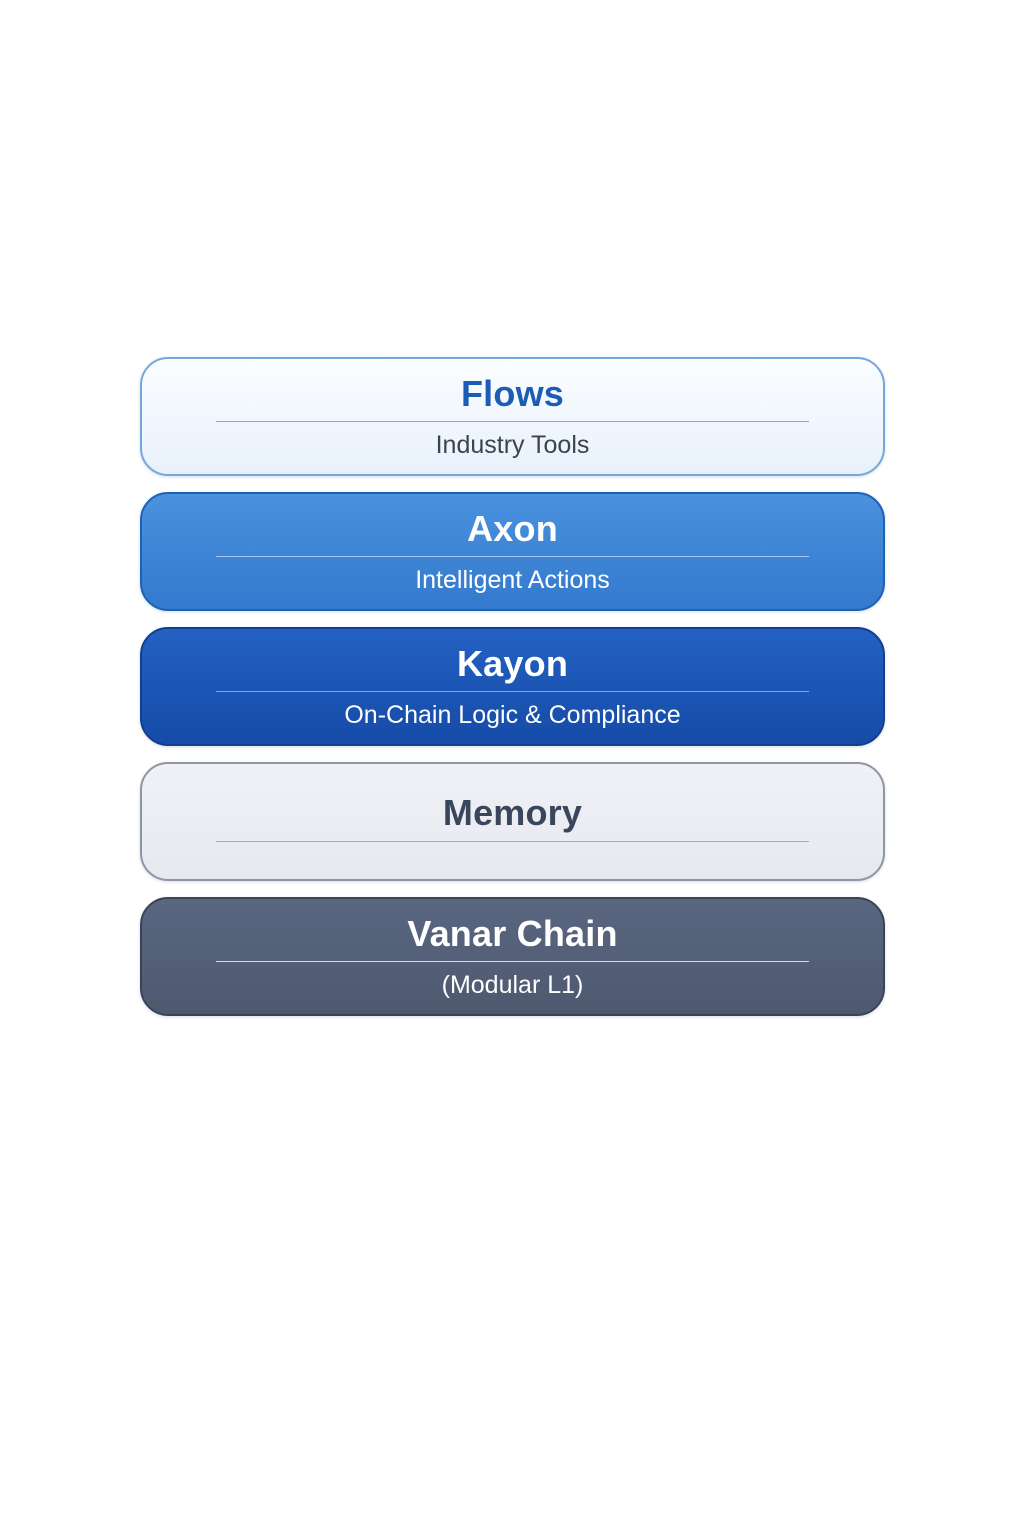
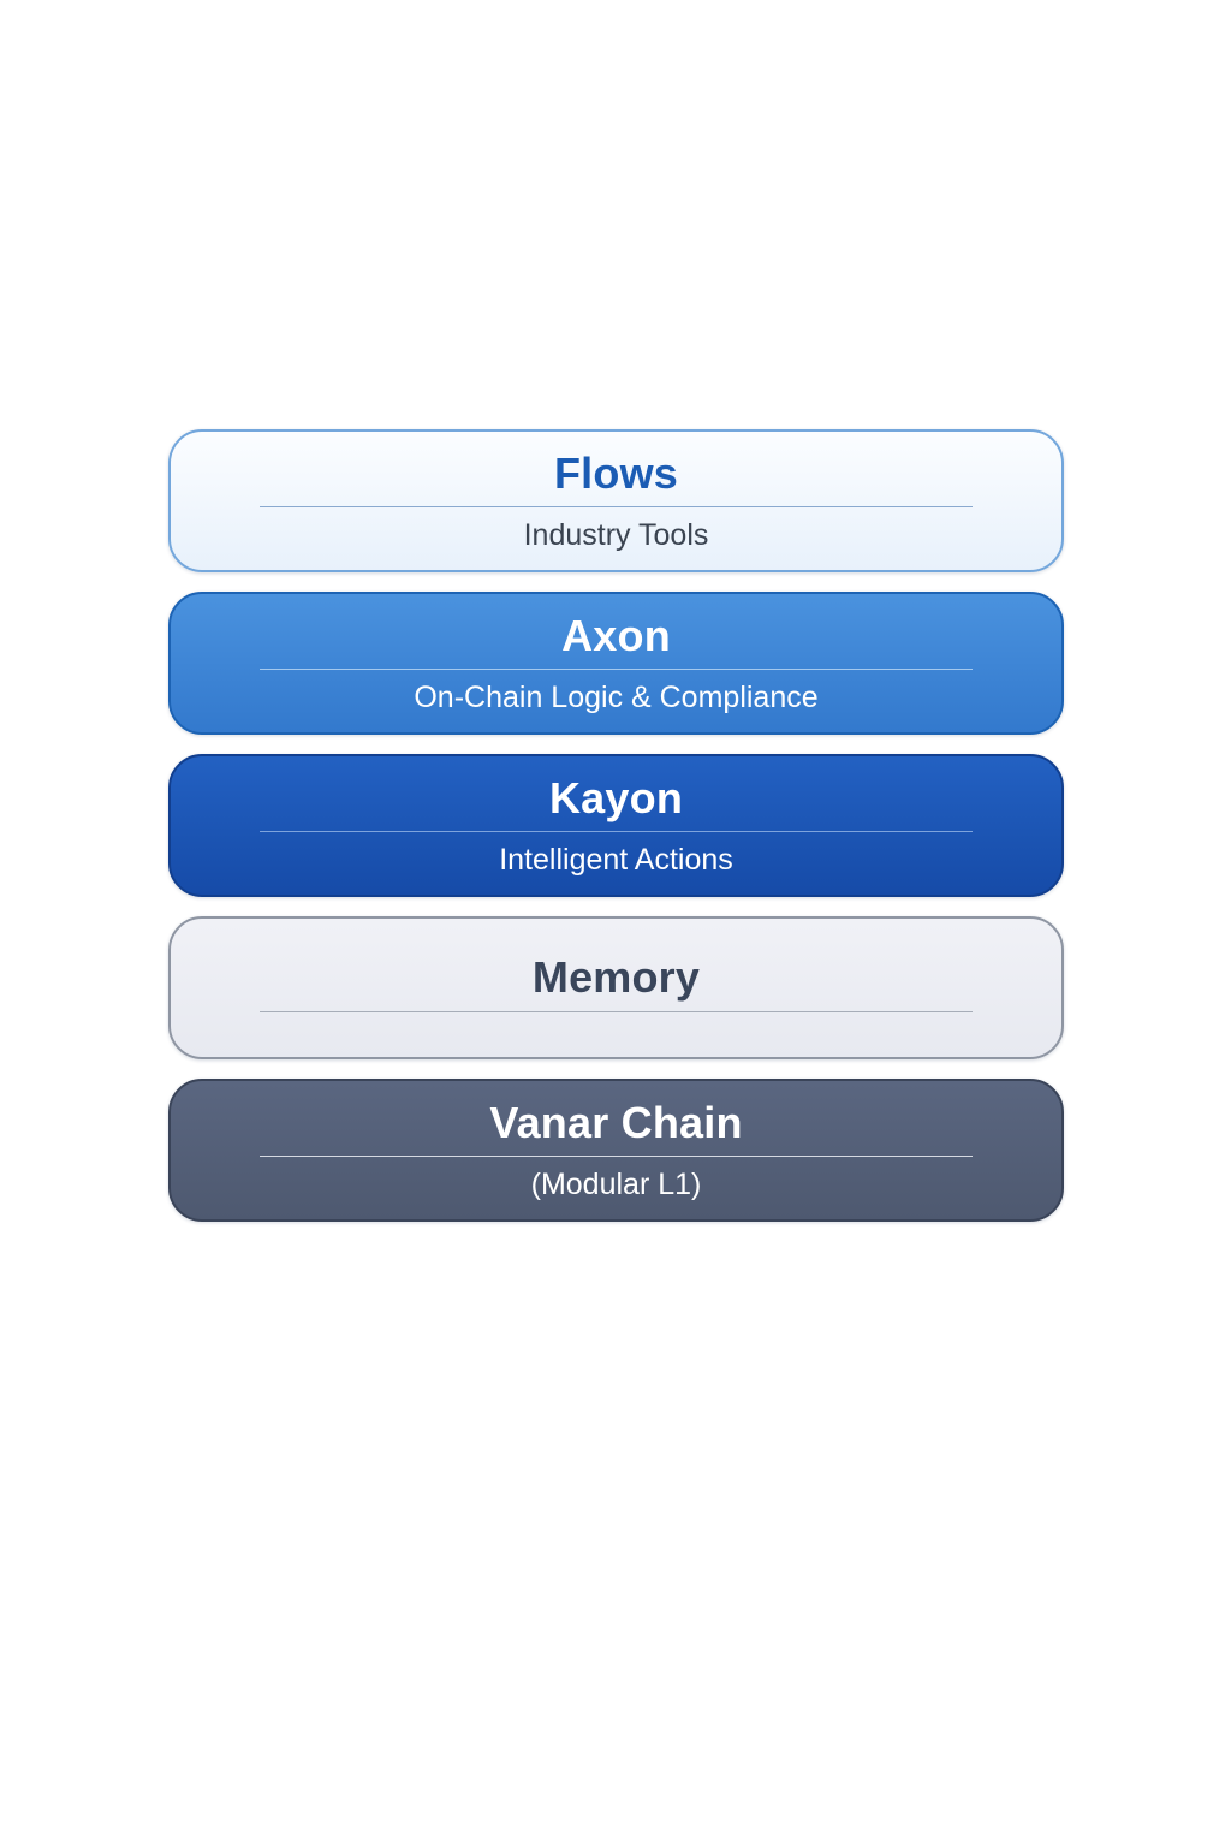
  Flows
  Industry Tools
  Axon
- Intelligent Actions
+ On-Chain Logic & Compliance
  Kayon
- On-Chain Logic & Compliance
+ Intelligent Actions
  Memory
  Vanar Chain
  (Modular L1)
